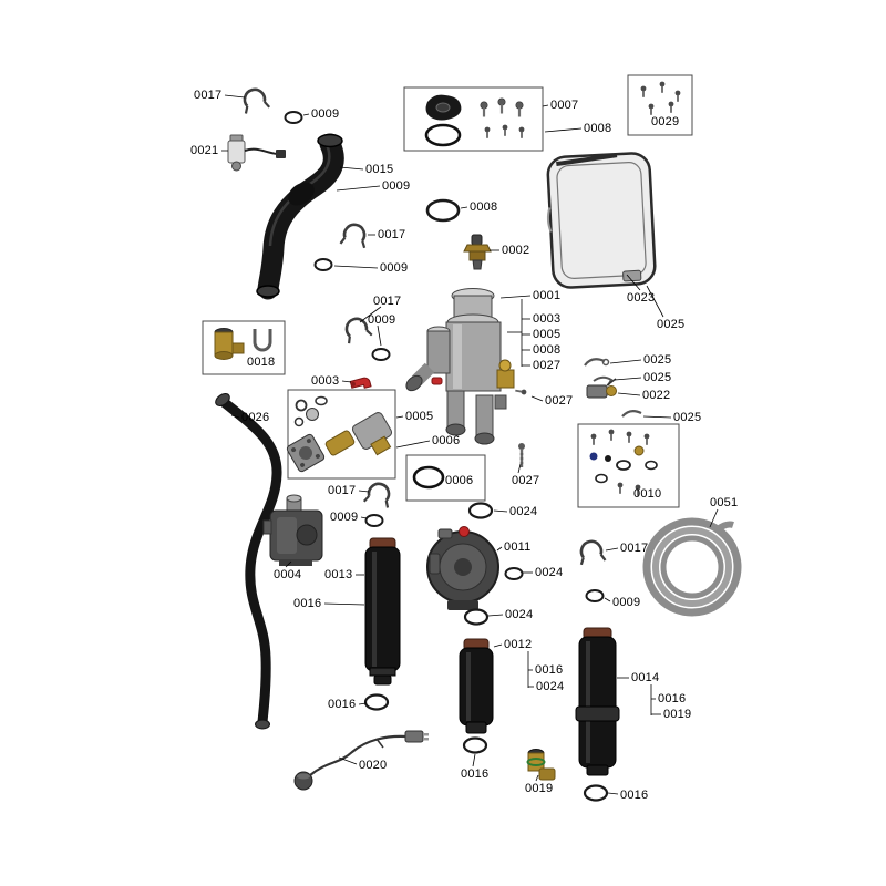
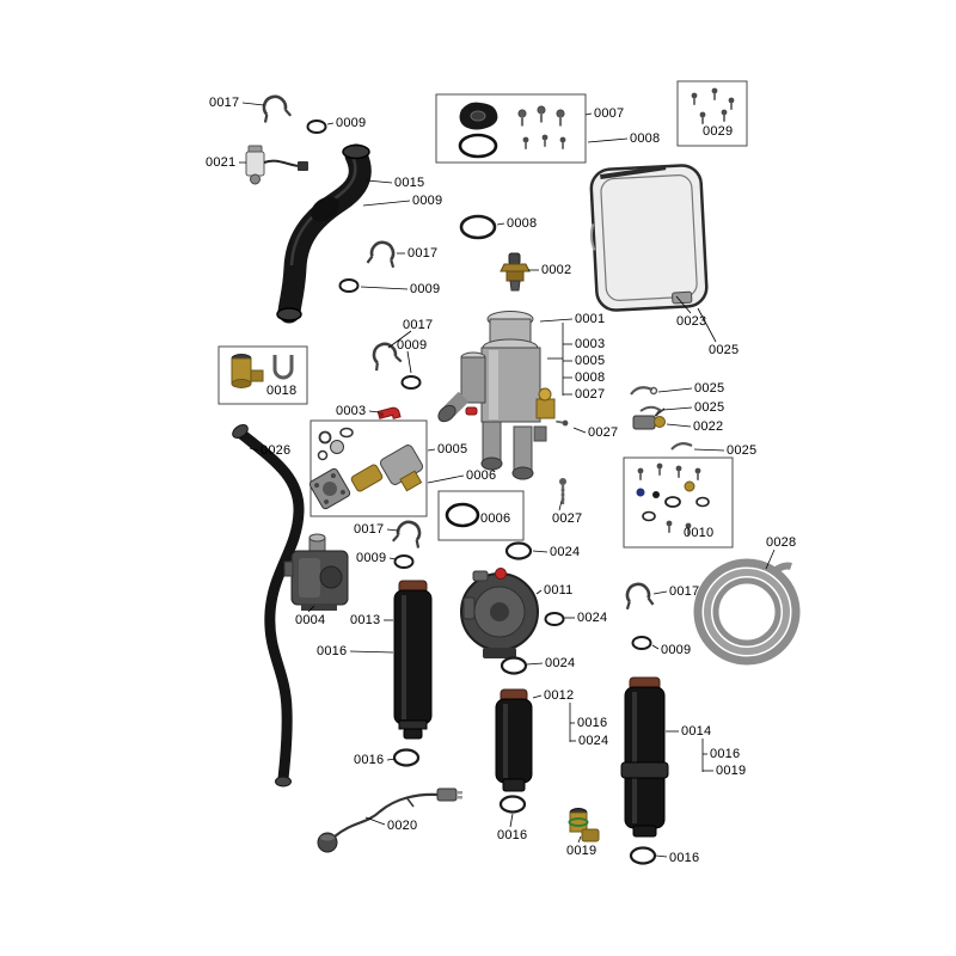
  0017
  0009
  0021
  0015
  0009
  0007
  0008
  0029
  0008
  0017
  0002
  0009
  0023
  0025
  0001
  0017
  0009
  0003
  0005
  0008
  0027
  0018
  0025
  0025
  0003
  0022
  0027
  0025
  0026
  0005
  0006
  0006
  0027
  0010
- 0051
+ 0028
  0017
  0024
  0009
  0004
  0013
  0011
  0024
  0017
  0016
  0009
  0024
  0012
  0016
  0024
  0014
  0016
  0019
  0016
  0020
  0016
  0019
  0016
